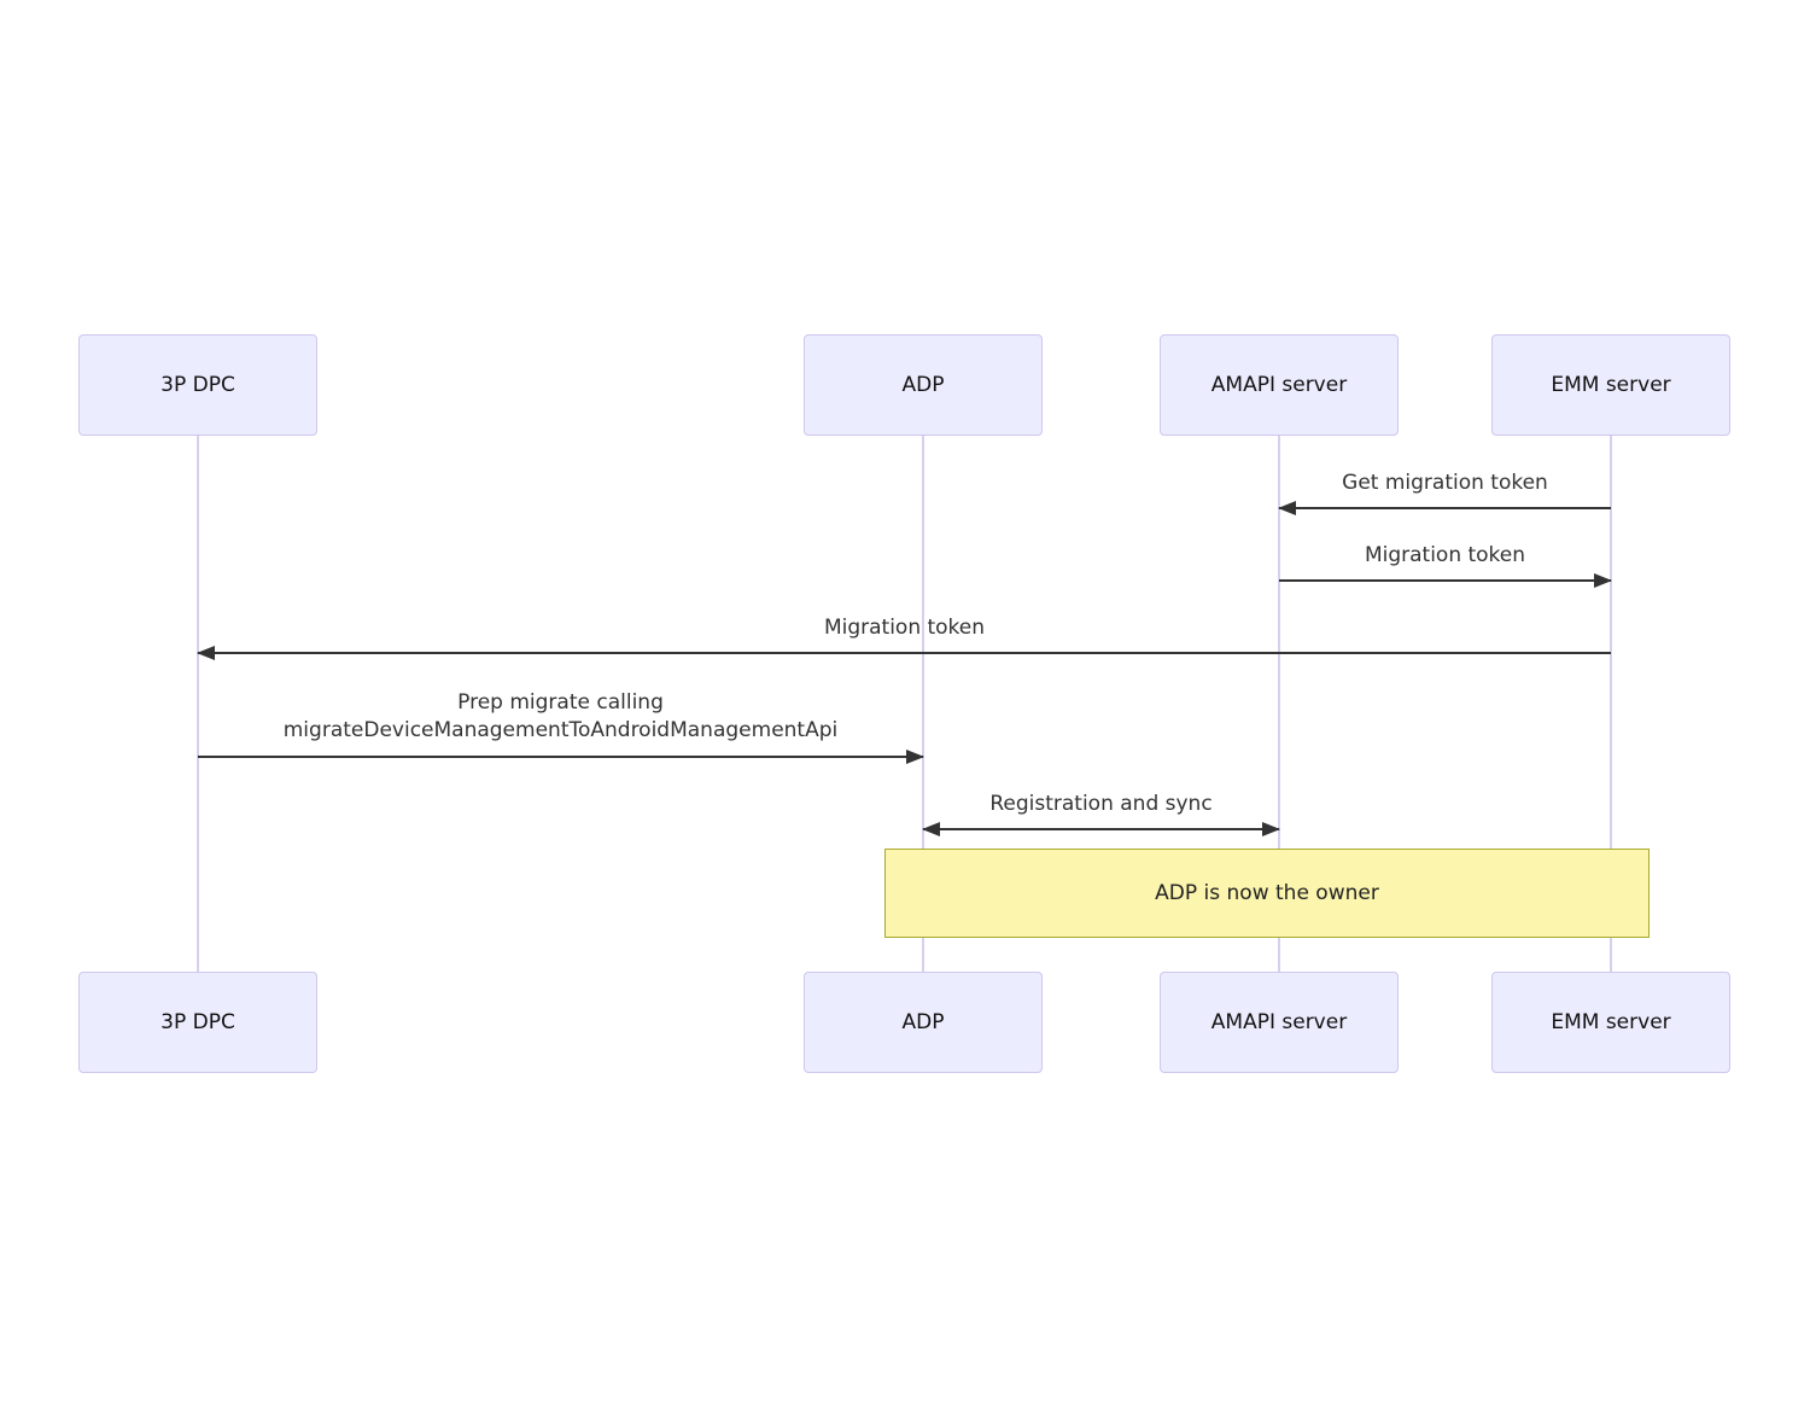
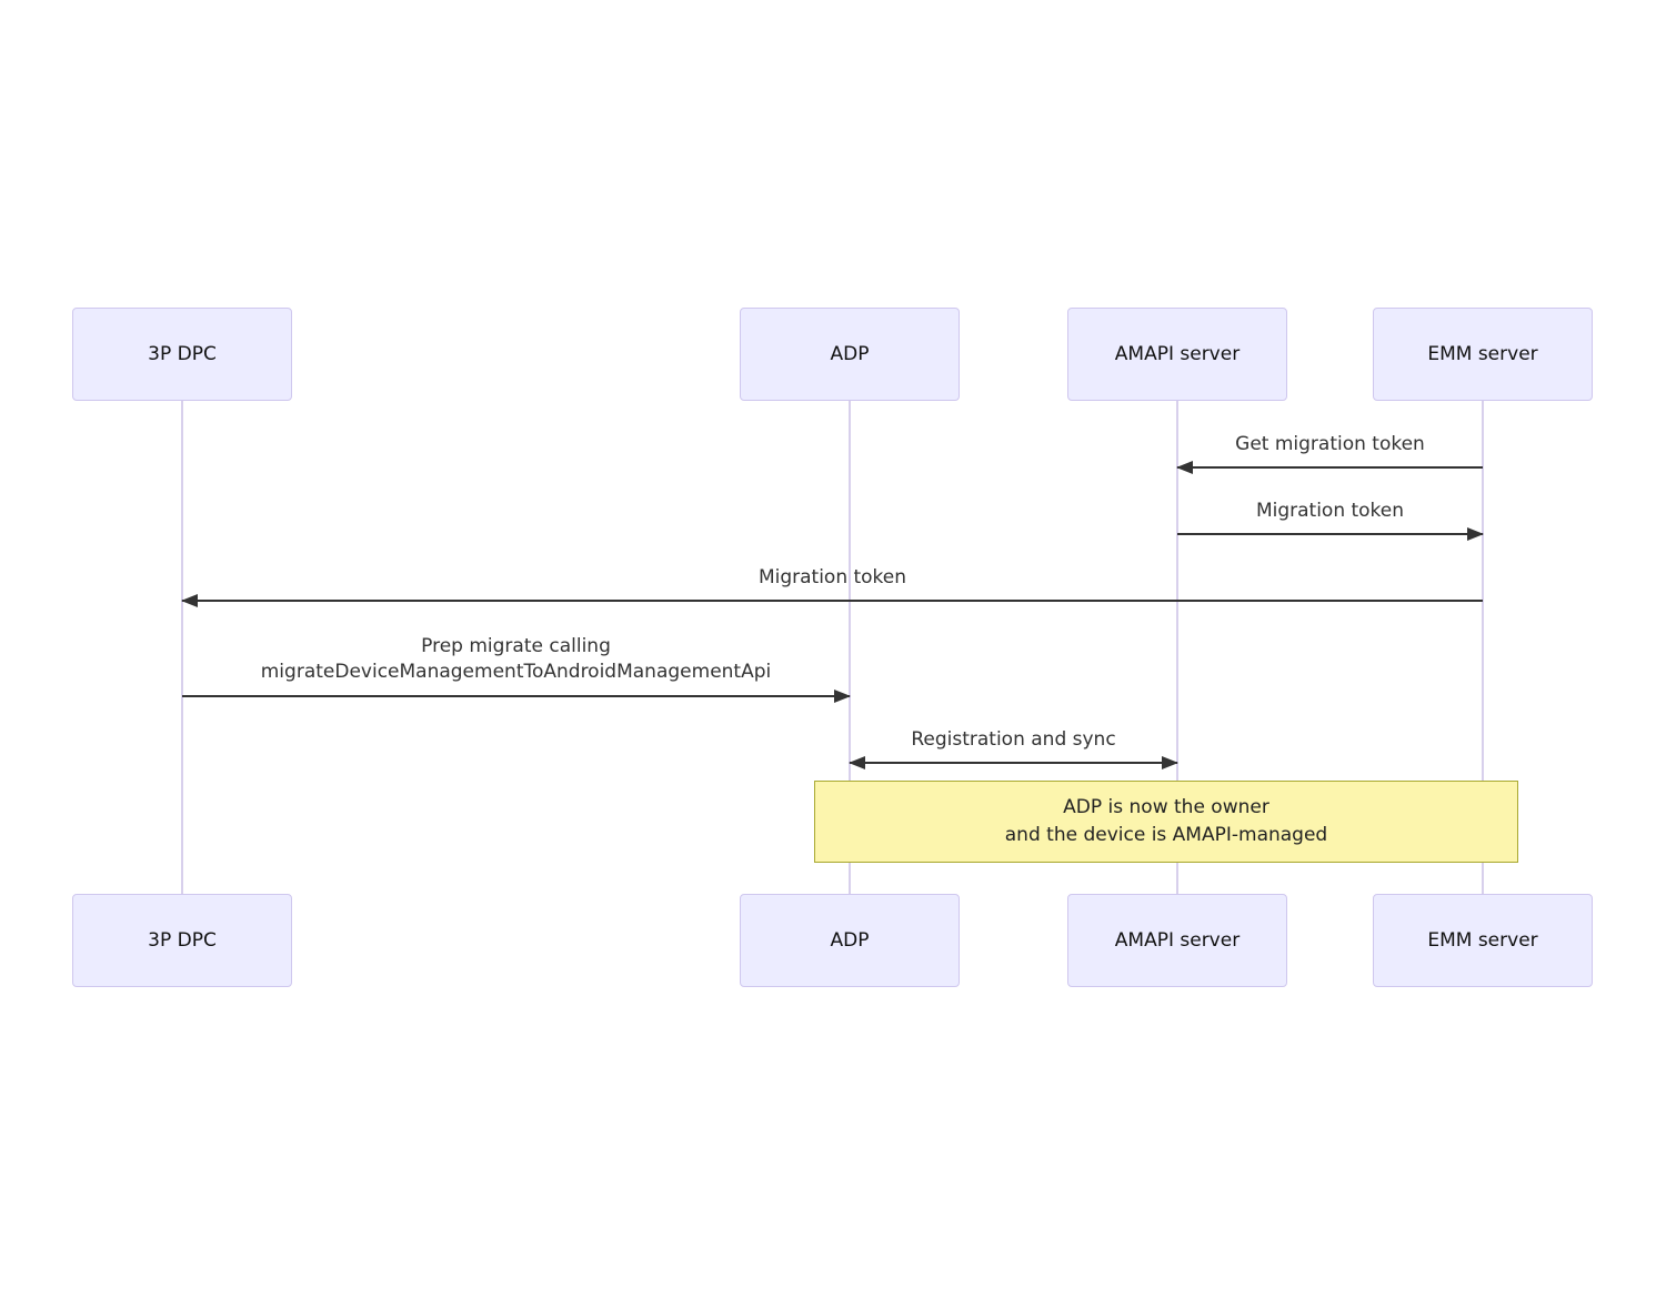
  3P DPC
  ADP
  AMAPI server
  EMM server
  Get migration token
  Migration token
  Migration token
  Prep migrate calling
  migrateDeviceManagementToAndroidManagementApi
  Registration and sync
  ADP is now the owner
+ and the device is AMAPI-managed
  3P DPC
  ADP
  AMAPI server
  EMM server
